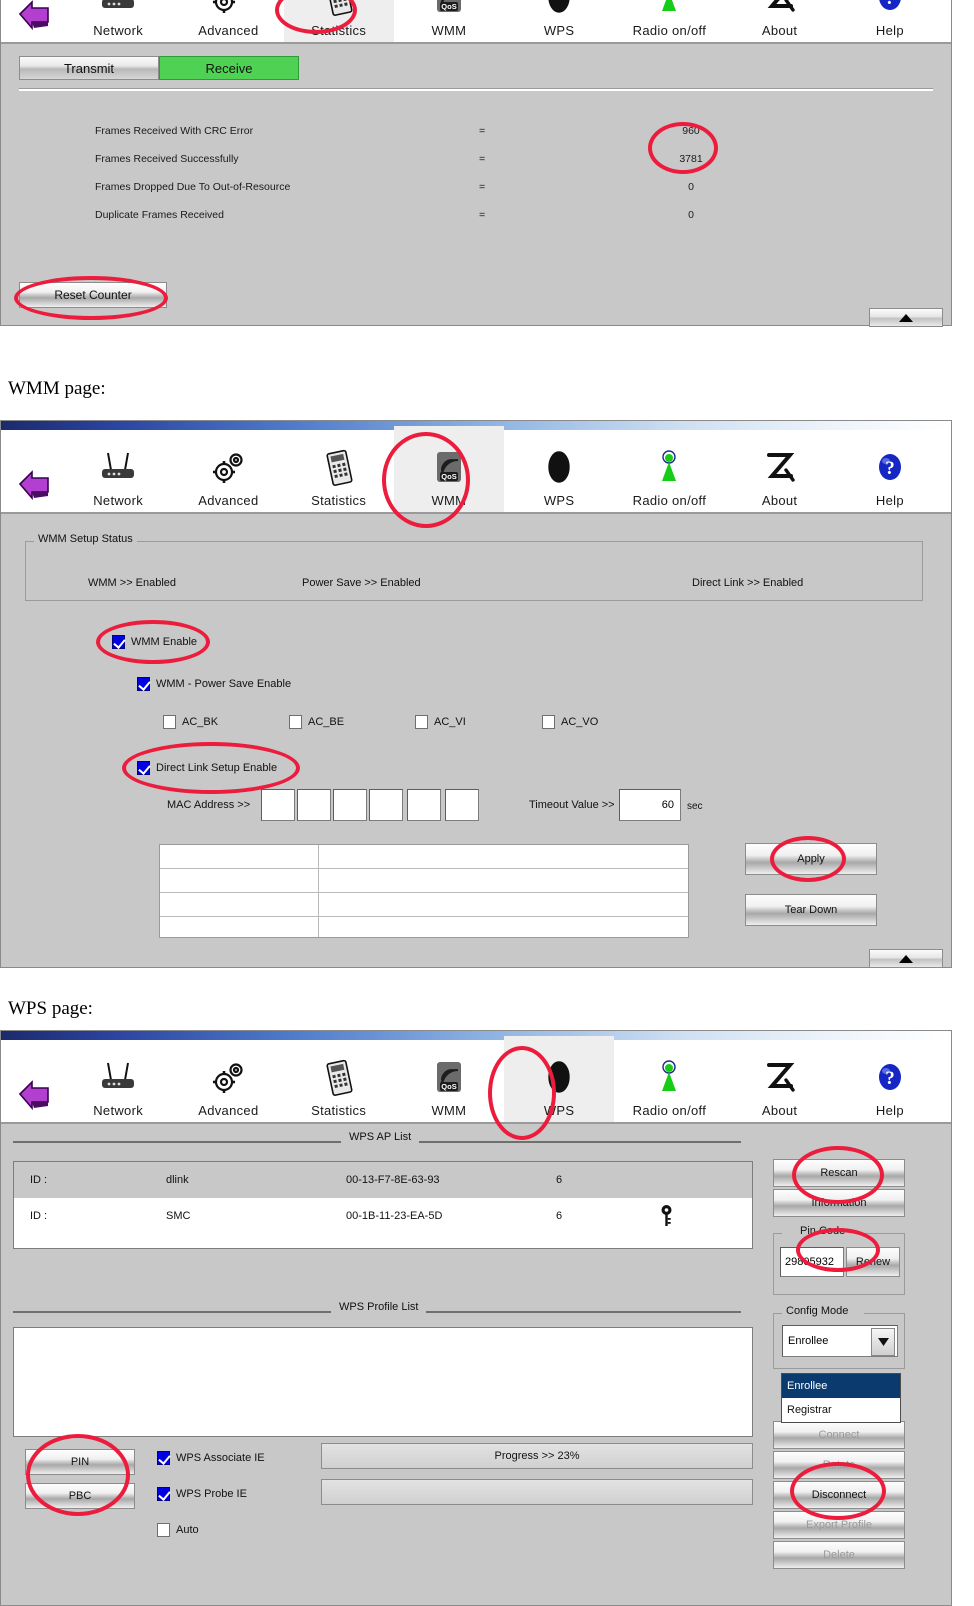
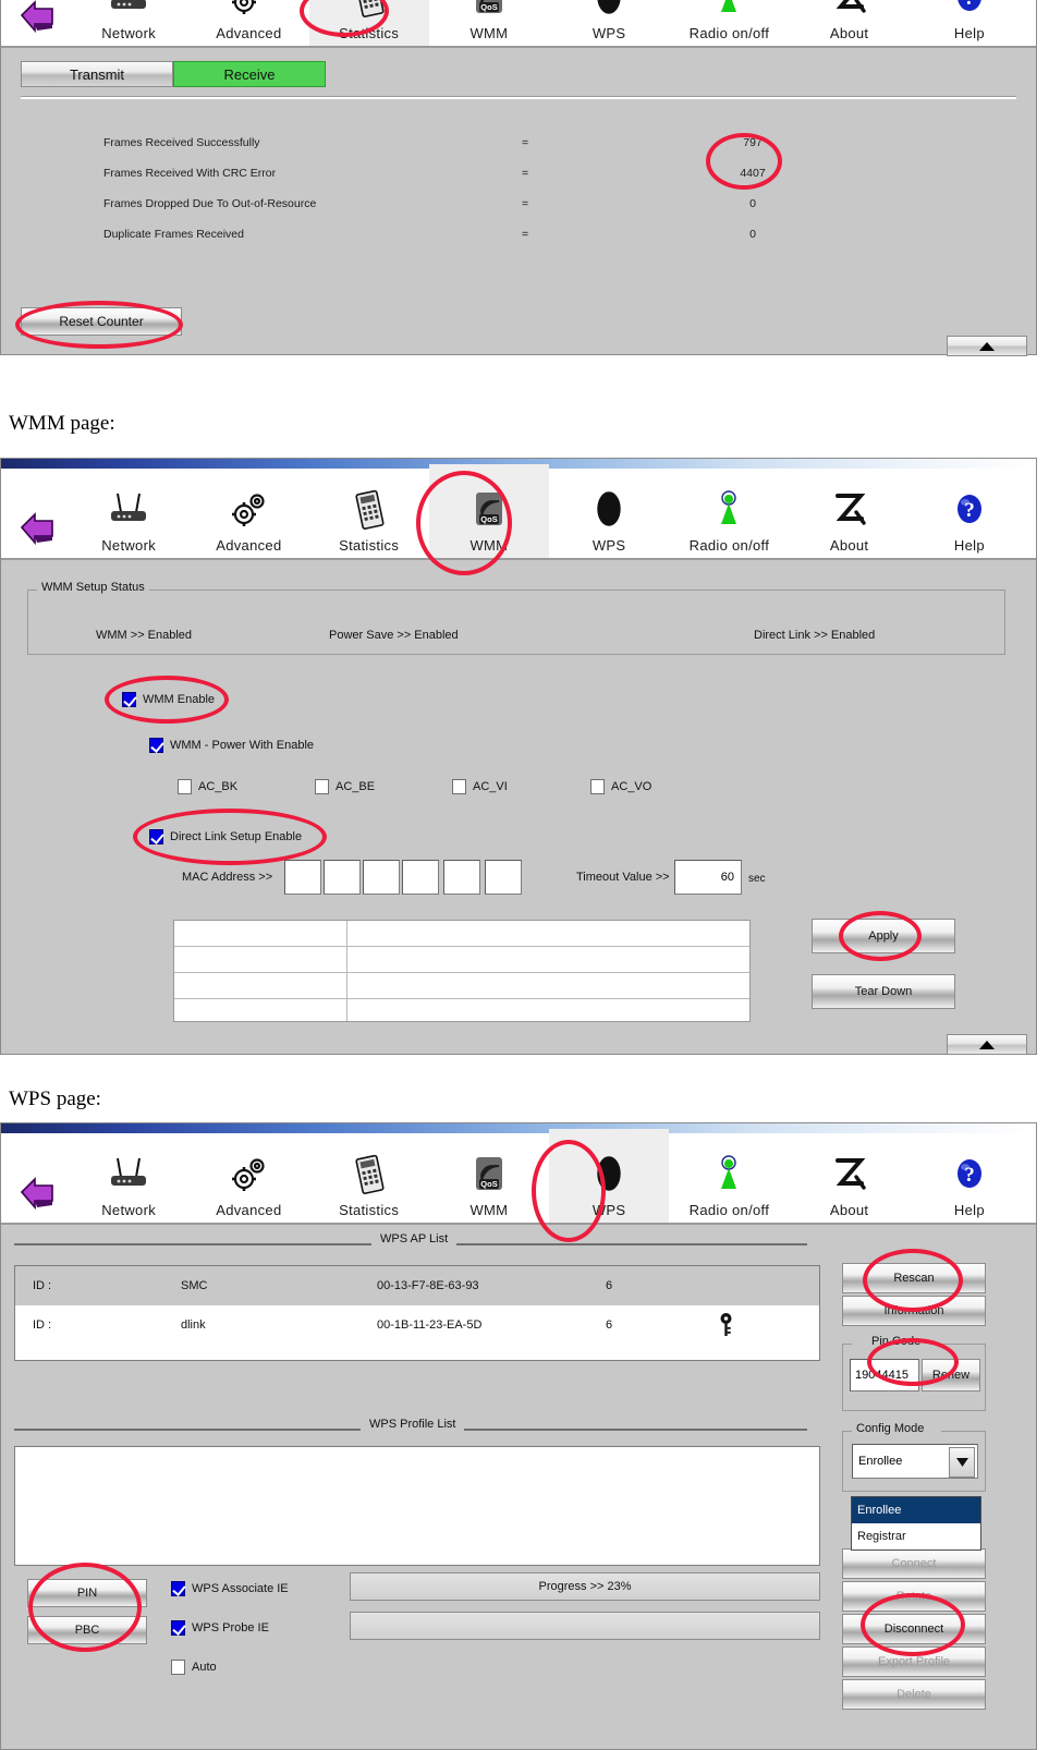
  Network
  Advanced
  Statistics
  QoS
  WMM
  WPS
  Radio on/off
  About
  Help
  Transmit
  Receive
- Frames Received With CRC Error
+ Frames Received Successfully
  =
- 960
+ 797
- Frames Received Successfully
+ Frames Received With CRC Error
  =
- 3781
+ 4407
  Frames Dropped Due To Out-of-Resource
  =
  0
  Duplicate Frames Received
  =
  0
  Reset Counter
  WMM page:
  Network
  Advanced
  Statistics
  QoS
  WMM
  WPS
  Radio on/off
  About
  ?
  Help
  WMM Setup Status
  WMM >> Enabled
  Power Save >> Enabled
  Direct Link >> Enabled
  WMM Enable
- WMM - Power Save Enable
+ WMM - Power With Enable
  AC_BK
  AC_BE
  AC_VI
  AC_VO
  Direct Link Setup Enable
  MAC Address >>
  Timeout Value >>
  60
  sec
  Apply
  Tear Down
  WPS page:
  Network
  Advanced
  Statistics
  QoS
  WMM
  WPS
  Radio on/off
  About
  ?
  Help
  WPS AP List
  ID :
- dlink
+ SMC
  00-13-F7-8E-63-93
  6
  ID :
- SMC
+ dlink
  00-1B-11-23-EA-5D
  6
  WPS Profile List
  PIN
  PBC
  WPS Associate IE
  WPS Probe IE
  Auto
  Progress >> 23%
  Rescan
  Information
  Pin Code
- 29805932
+ 19044415
  Renew
  Config Mode
  Enrollee
  Enrollee
  Registrar
  Connect
  Rotate
  Disconnect
  Export Profile
  Delete
